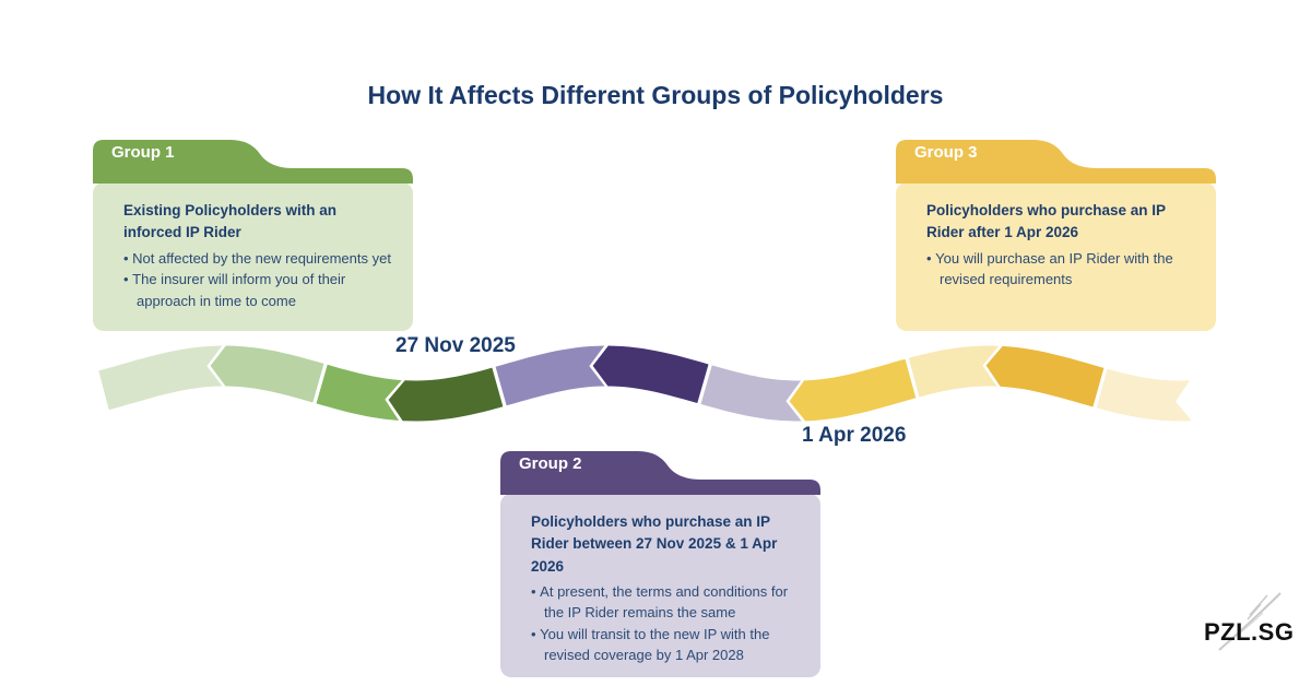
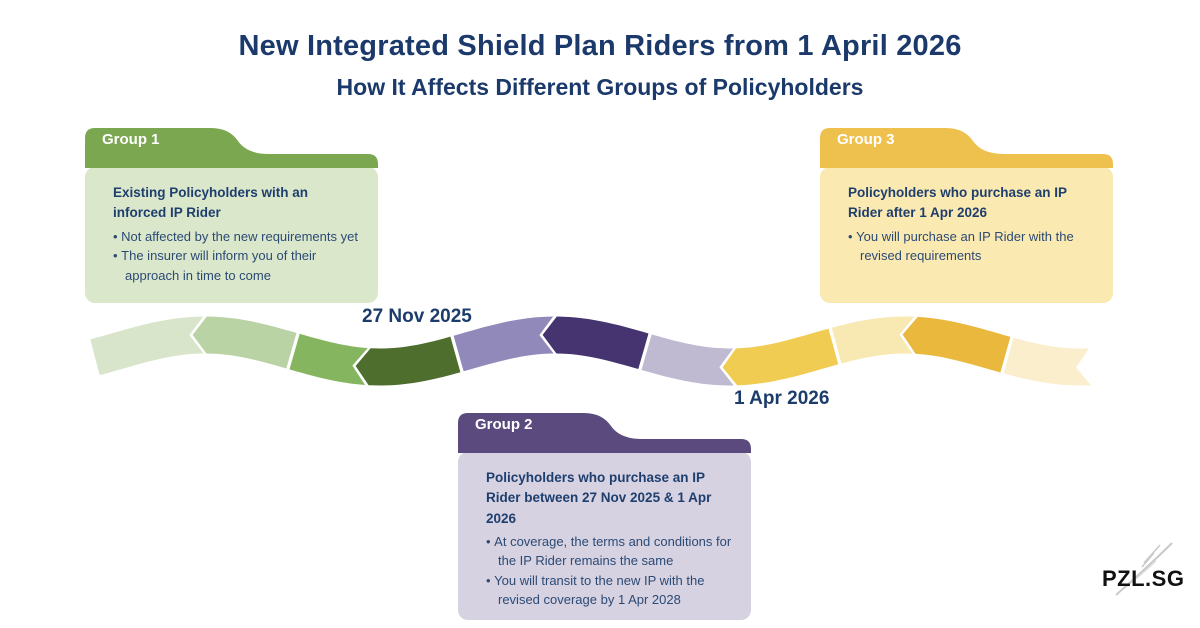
+ New Integrated Shield Plan Riders from 1 April 2026
  How It Affects Different Groups of Policyholders
  Group 1
  Existing Policyholders with an inforced IP Rider
  Not affected by the new requirements yet
  The insurer will inform you of their approach in time to come
  Group 2
  Policyholders who purchase an IP Rider between 27 Nov 2025 & 1 Apr 2026
- At present, the terms and conditions for the IP Rider remains the same
+ At coverage, the terms and conditions for the IP Rider remains the same
  You will transit to the new IP with the revised coverage by 1 Apr 2028
  Group 3
  Policyholders who purchase an IP Rider after 1 Apr 2026
  You will purchase an IP Rider with the revised requirements
  27 Nov 2025
  1 Apr 2026
  PZL.SG
